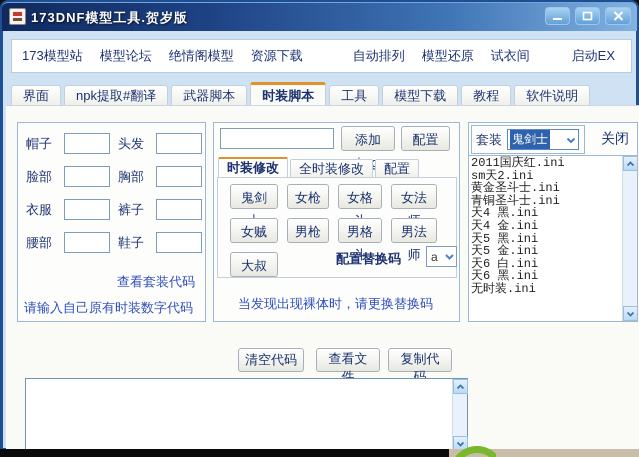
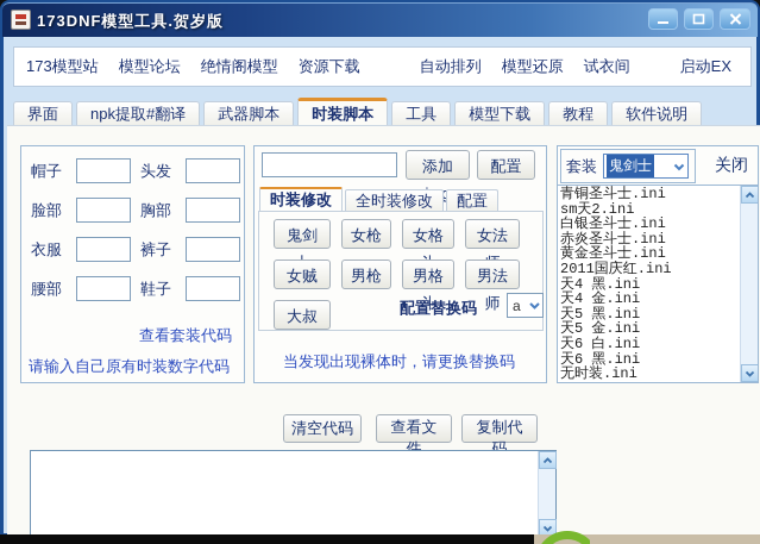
  173DNF模型工具.贺岁版
  173模型站
  模型论坛
  绝情阁模型
  资源下载
  自动排列
  模型还原
  试衣间
  启动EX
  界面
  npk提取#翻译
  武器脚本
  时装脚本
  工具
  模型下载
  教程
  软件说明
  帽子
  头发
  脸部
  胸部
  衣服
  裤子
  腰部
  鞋子
  查看套装代码
  请输入自己原有时装数字代码
  配置
  时装修改
  全时装修改
  配置
  女枪
  女贼
  男枪
  男格斗
  男法师
  大叔
  配置替换码
  a
  当发现出现裸体时，请更换替换码
  套装
  鬼剑士
  关闭
- 2011国庆红.ini
+ 青铜圣斗士.ini
  sm天2.ini
+ 白银圣斗士.ini
+ 赤炎圣斗士.ini
  黄金圣斗士.ini
- 青铜圣斗士.ini
+ 2011国庆红.ini
  天4 黑.ini
  天4 金.ini
  天5 黑.ini
  天5 金.ini
  天6 白.ini
  天6 黑.ini
  无时装.ini
  清空代码
  查看文件
  复制代码
